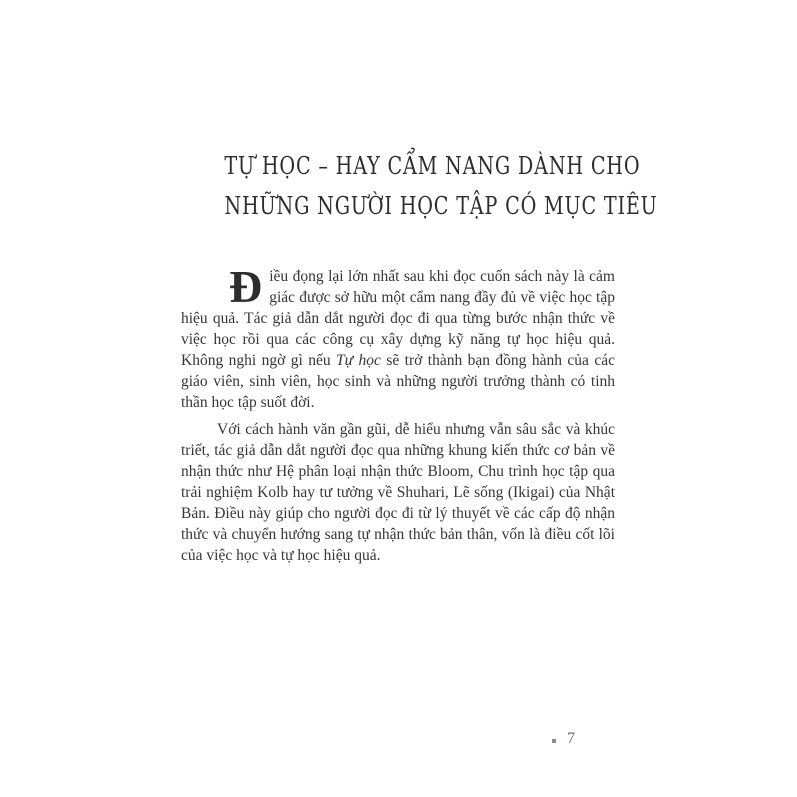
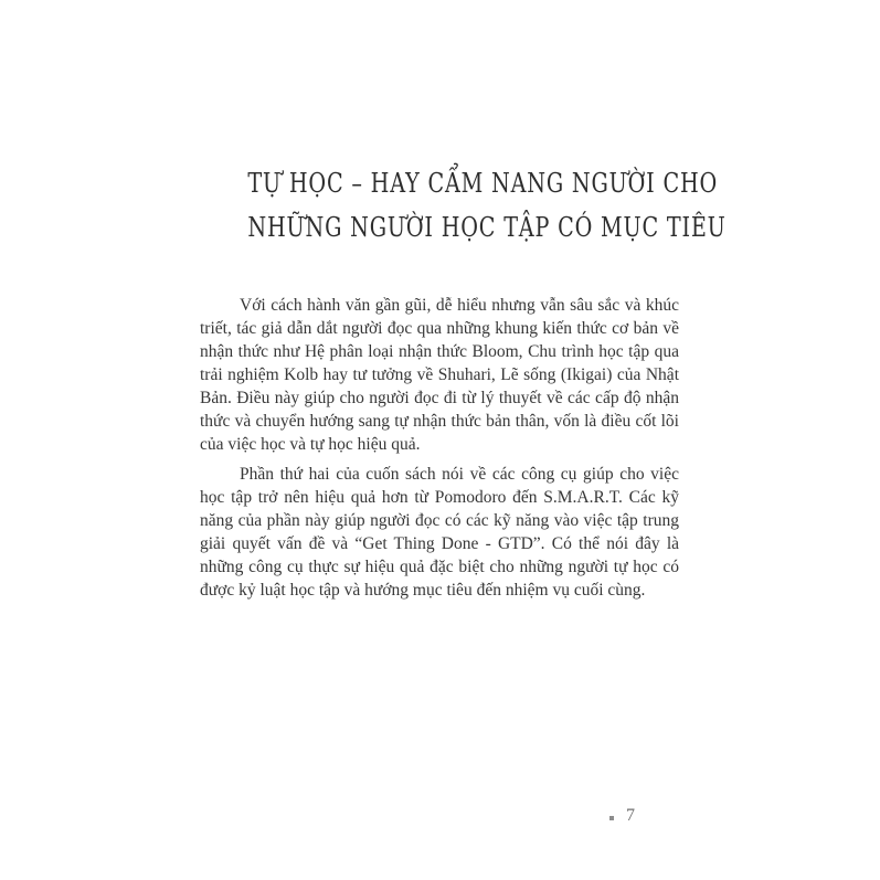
- TỰ HỌC – HAY CẨM NANG DÀNH CHO
+ TỰ HỌC – HAY CẨM NANG NGƯỜI CHO
  NHỮNG NGƯỜI HỌC TẬP CÓ MỤC TIÊU
- Đ
- iều đọng lại lớn nhất sau khi đọc cuốn sách này là cảm giác được sở hữu một cẩm nang đầy đủ về việc học tập hiệu quả. Tác giả dẫn dắt người đọc đi qua từng bước nhận thức về việc học rồi qua các công cụ xây dựng kỹ năng tự học hiệu quả. Không nghi ngờ gì nếu Tự học sẽ trở thành bạn đồng hành của các giáo viên, sinh viên, học sinh và những người trưởng thành có tinh thần học tập suốt đời.
  Với cách hành văn gần gũi, dễ hiểu nhưng vẫn sâu sắc và khúc triết, tác giả dẫn dắt người đọc qua những khung kiến thức cơ bản về nhận thức như Hệ phân loại nhận thức Bloom, Chu trình học tập qua trải nghiệm Kolb hay tư tưởng về Shuhari, Lẽ sống (Ikigai) của Nhật Bản. Điều này giúp cho người đọc đi từ lý thuyết về các cấp độ nhận thức và chuyển hướng sang tự nhận thức bản thân, vốn là điều cốt lõi của việc học và tự học hiệu quả.
+ Phần thứ hai của cuốn sách nói về các công cụ giúp cho việc học tập trở nên hiệu quả hơn từ Pomodoro đến S.M.A.R.T. Các kỹ năng của phần này giúp người đọc có các kỹ năng vào việc tập trung giải quyết vấn đề và “Get Thing Done - GTD”. Có thể nói đây là những công cụ thực sự hiệu quả đặc biệt cho những người tự học có được kỷ luật học tập và hướng mục tiêu đến nhiệm vụ cuối cùng.
  7
